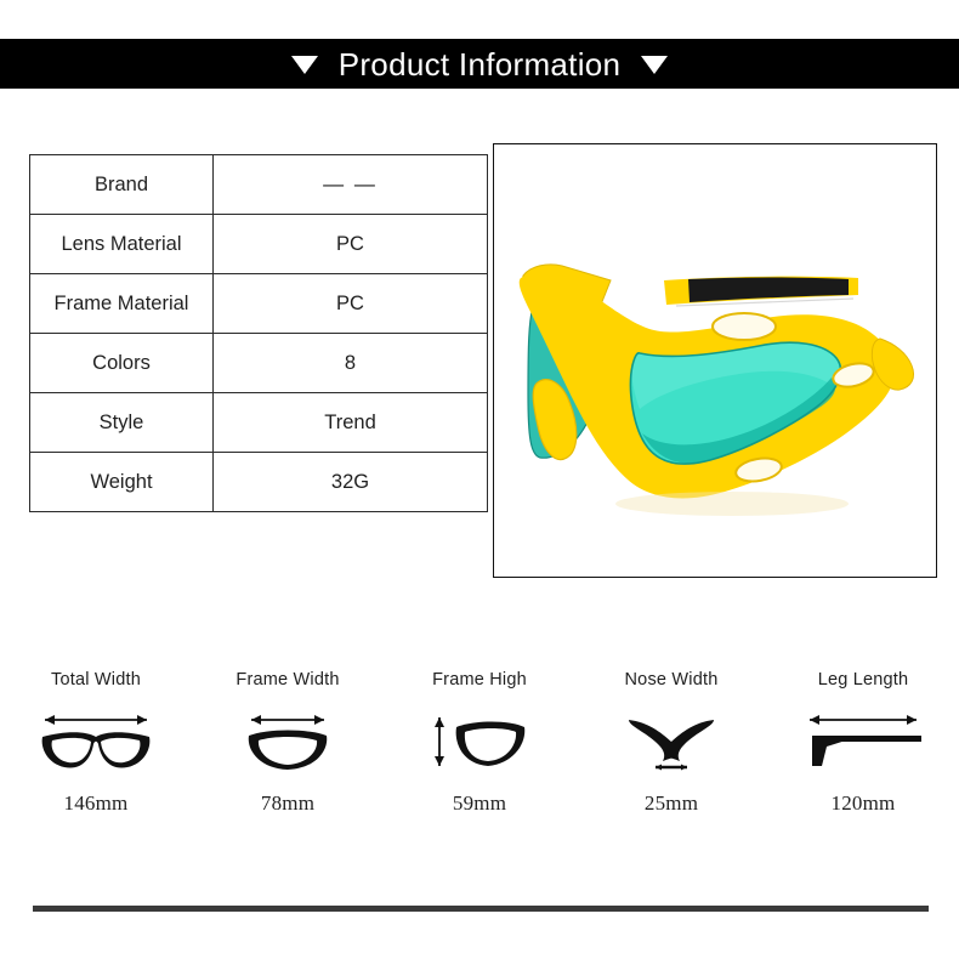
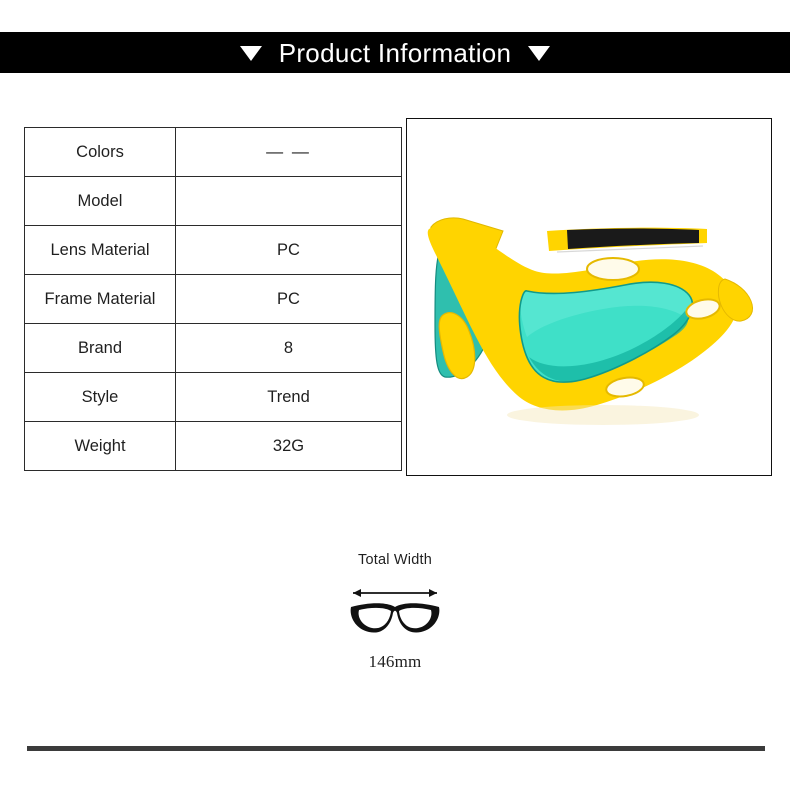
  Product Information
- Brand	— —
+ Colors	— —
+ Model
  Lens Material	PC
  Frame Material	PC
- Colors	8
+ Brand	8
  Style	Trend
  Weight	32G
  Total Width
  146mm
- Frame Width
- 78mm
- Frame High
- 59mm
- Nose Width
- 25mm
- Leg Length
- 120mm
